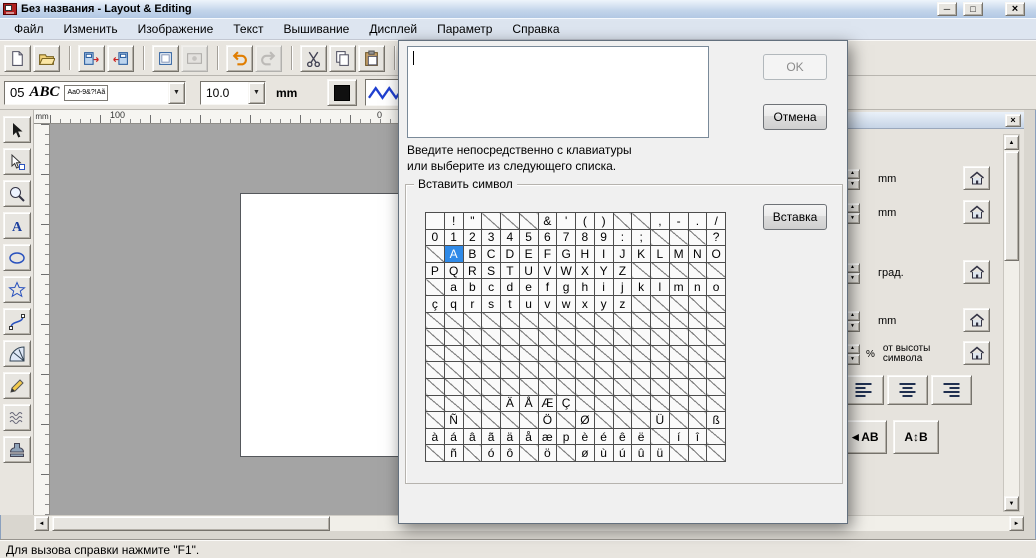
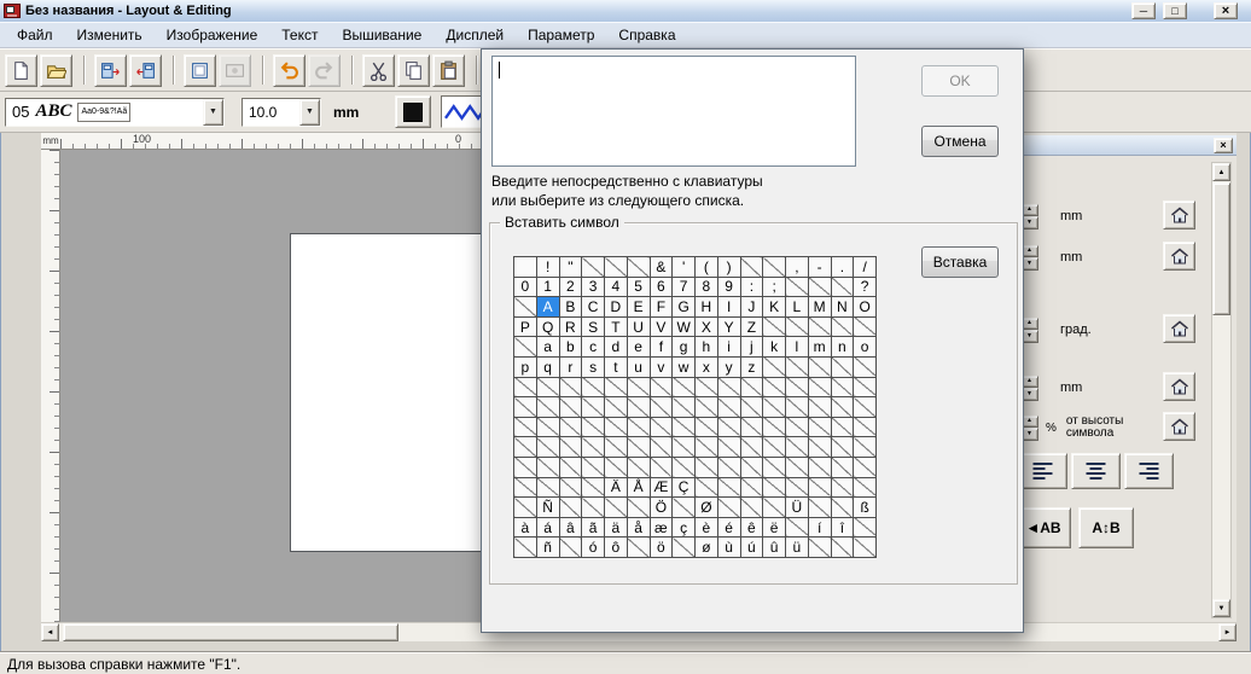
  Без названия - Layout & Editing
  ─
  □
  ×
  Файл
  Изменить
  Изображение
  Текст
  Вышивание
  Дисплей
  Параметр
  Справка
  05
  ABC
  10.0
  mm
- A
  mm
  100
  0
  ×
  mm
  mm
  град.
  mm
  %
  от высоты символа
  ◄AB
  A↕B
  Для вызова справки нажмите "F1".
  OK
  Отмена
  Введите непосредственно с клавиатуры
  или выберите из следующего списка.
  Вставить символ
  Вставка
  	!	"				&	'	(	)			,	-	.	/
  0	1	2	3	4	5	6	7	8	9	:	;				?
  	A	B	C	D	E	F	G	H	I	J	K	L	M	N	O
  P	Q	R	S	T	U	V	W	X	Y	Z
  	a	b	c	d	e	f	g	h	i	j	k	l	m	n	o
- ç	q	r	s	t	u	v	w	x	y	z
+ p	q	r	s	t	u	v	w	x	y	z
  				Ä	Å	Æ	Ç
  	Ñ					Ö		Ø				Ü			ß
- à	á	â	ã	ä	å	æ	p	è	é	ê	ë		í	î
+ à	á	â	ã	ä	å	æ	ç	è	é	ê	ë		í	î
  	ñ		ó	ô		ö		ø	ù	ú	û	ü
